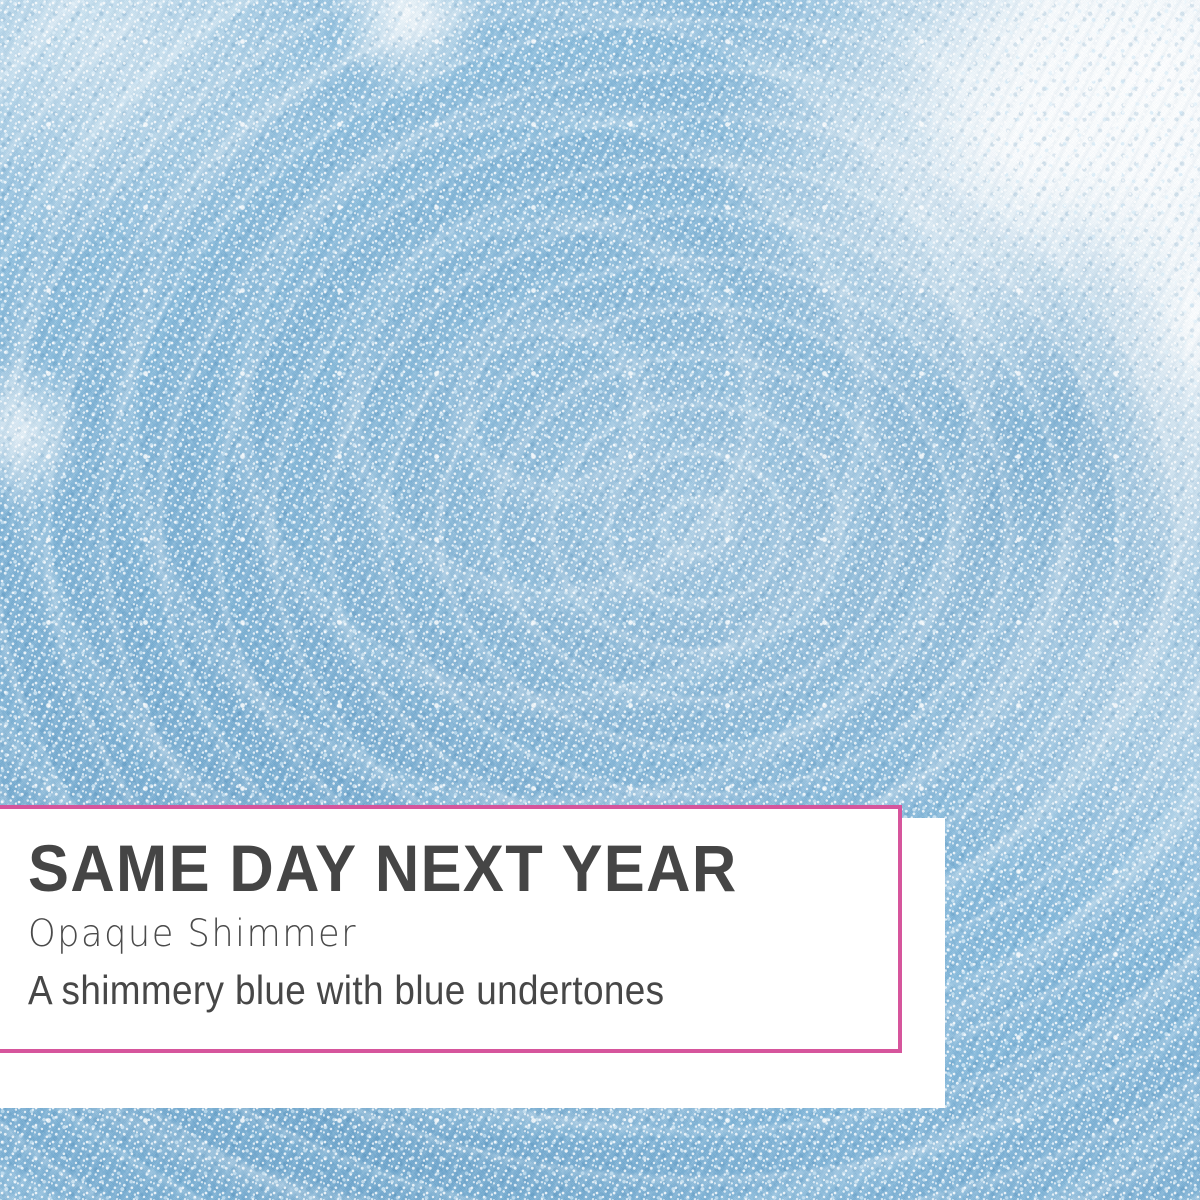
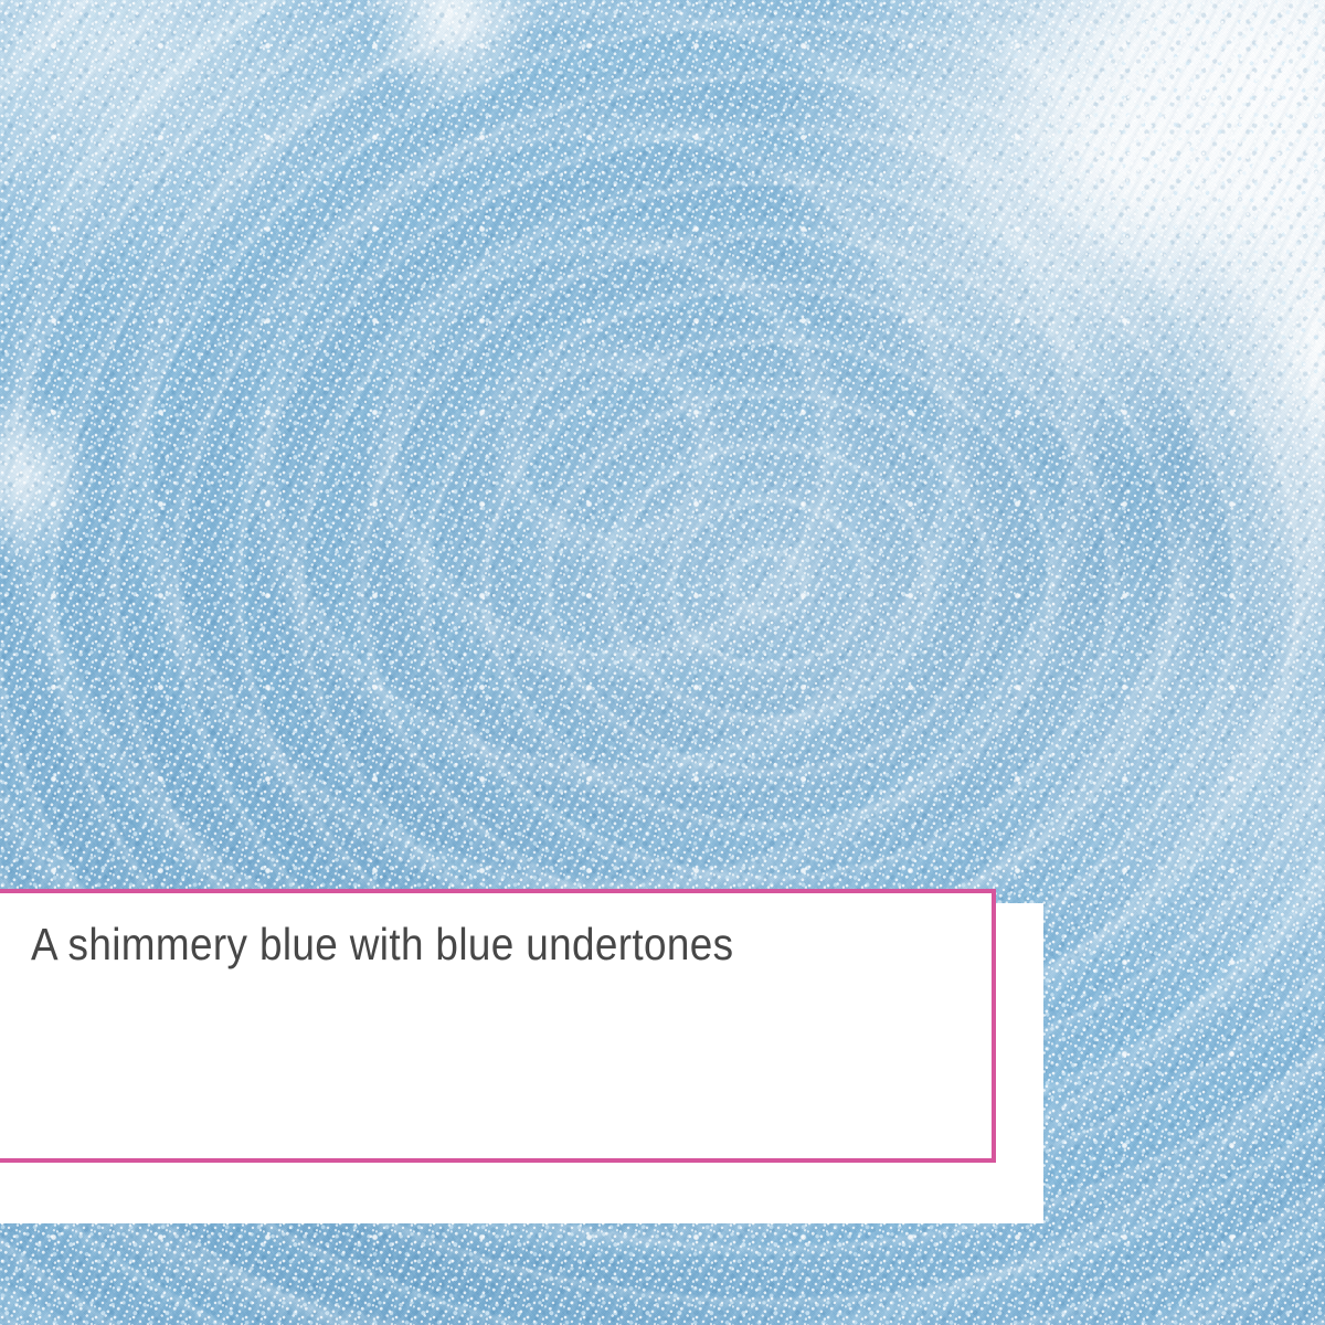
- SAME DAY NEXT YEAR
- Opaque Shimmer
  A shimmery blue with blue undertones
